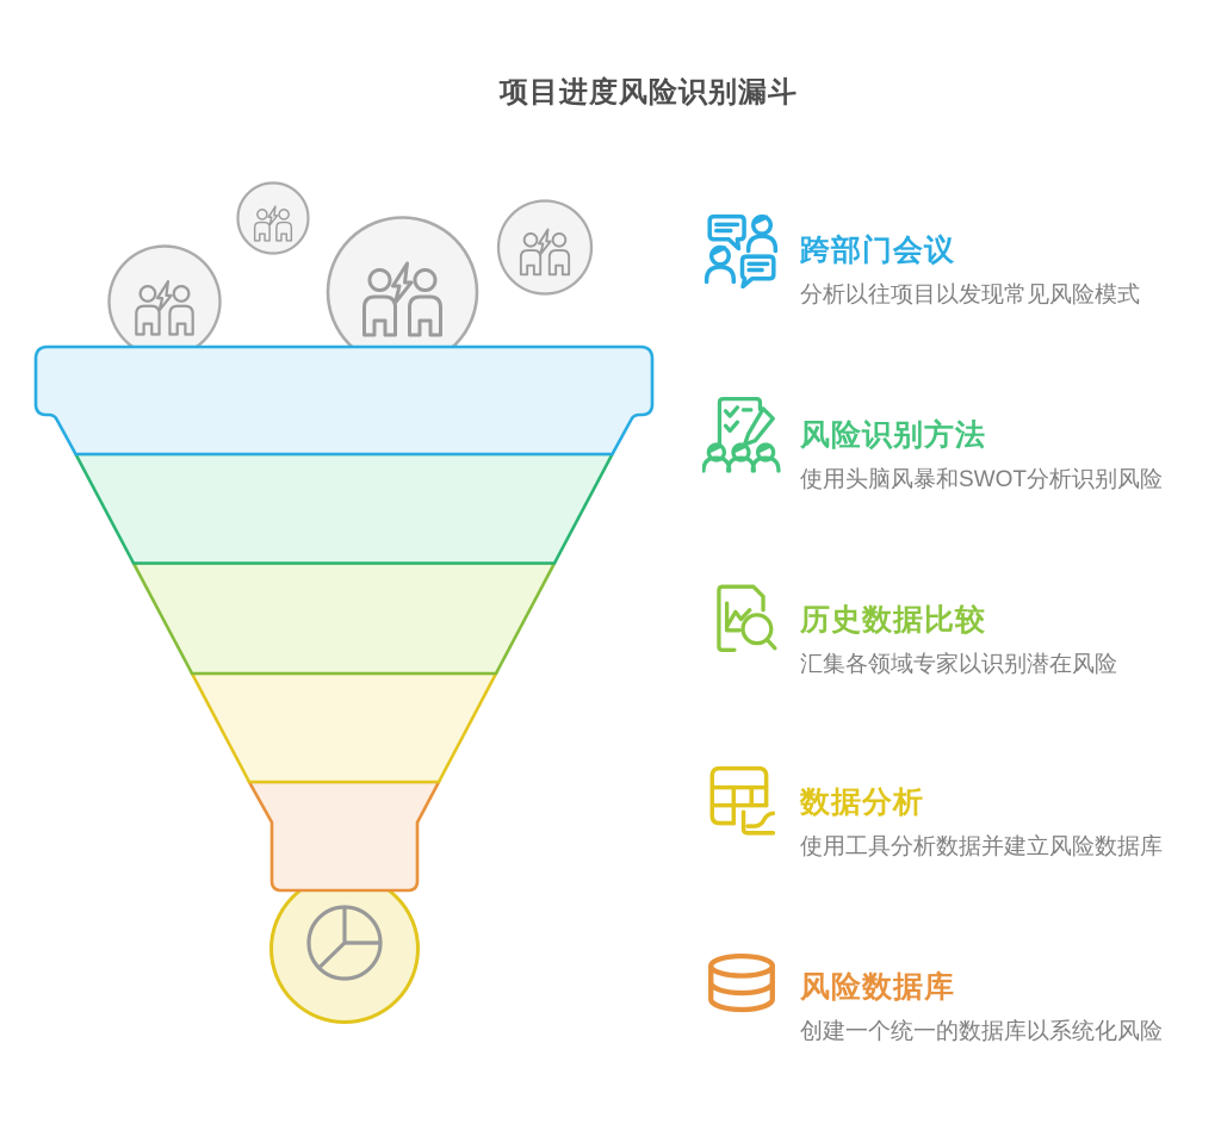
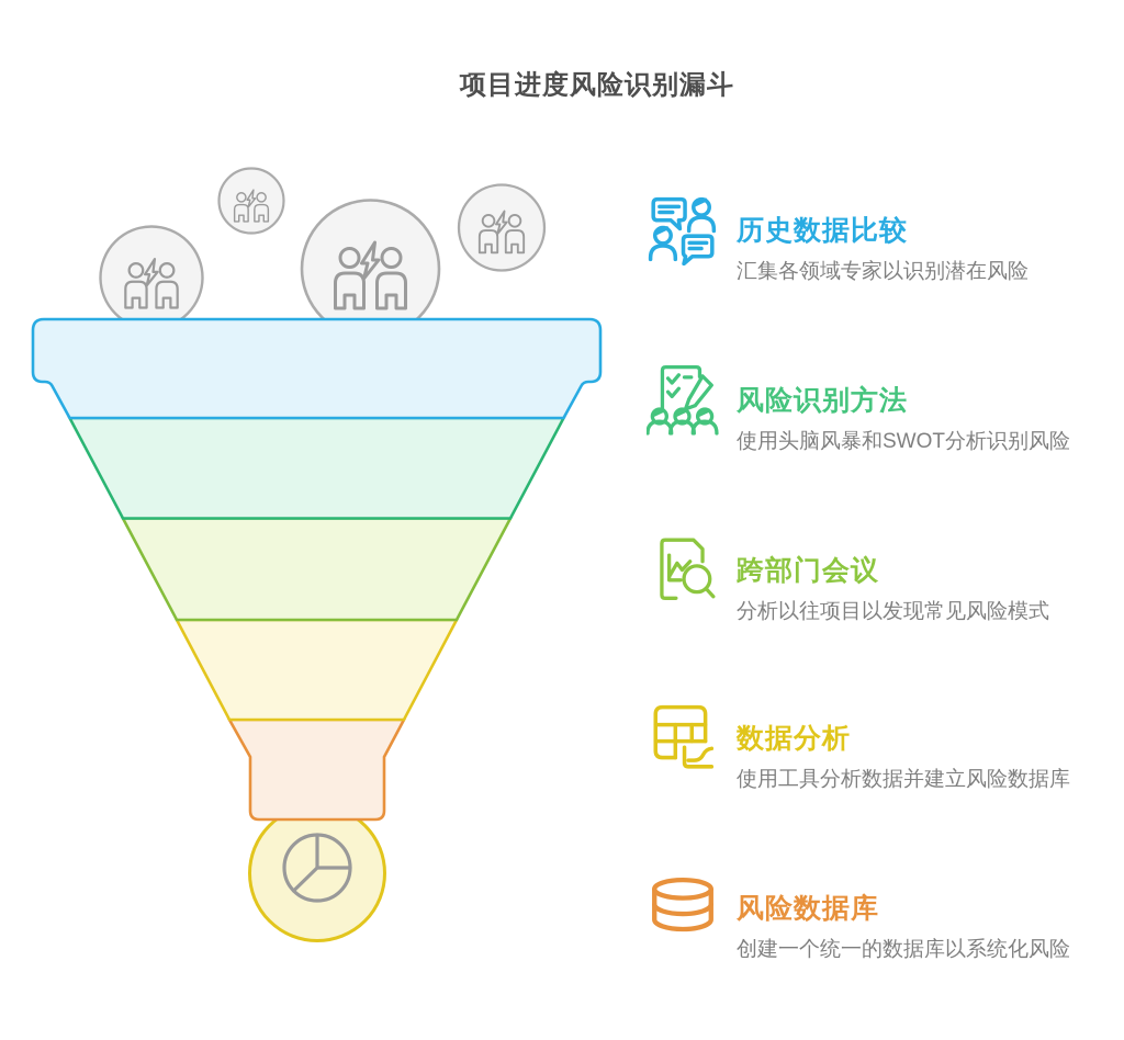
  项目进度风险识别漏斗
- 跨部门会议
+ 历史数据比较
- 分析以往项目以发现常见风险模式
+ 汇集各领域专家以识别潜在风险
  风险识别方法
  使用头脑风暴和SWOT分析识别风险
- 历史数据比较
+ 跨部门会议
- 汇集各领域专家以识别潜在风险
+ 分析以往项目以发现常见风险模式
  数据分析
  使用工具分析数据并建立风险数据库
  风险数据库
  创建一个统一的数据库以系统化风险
